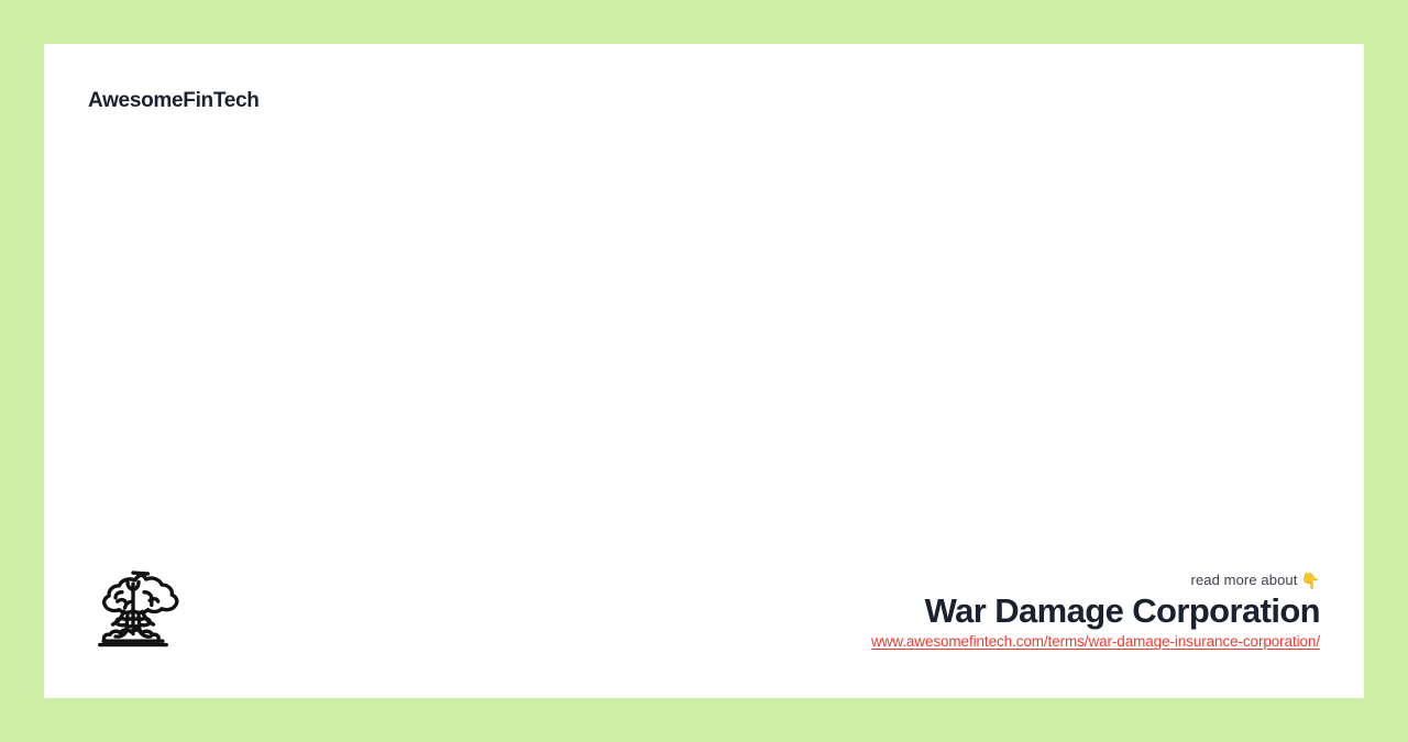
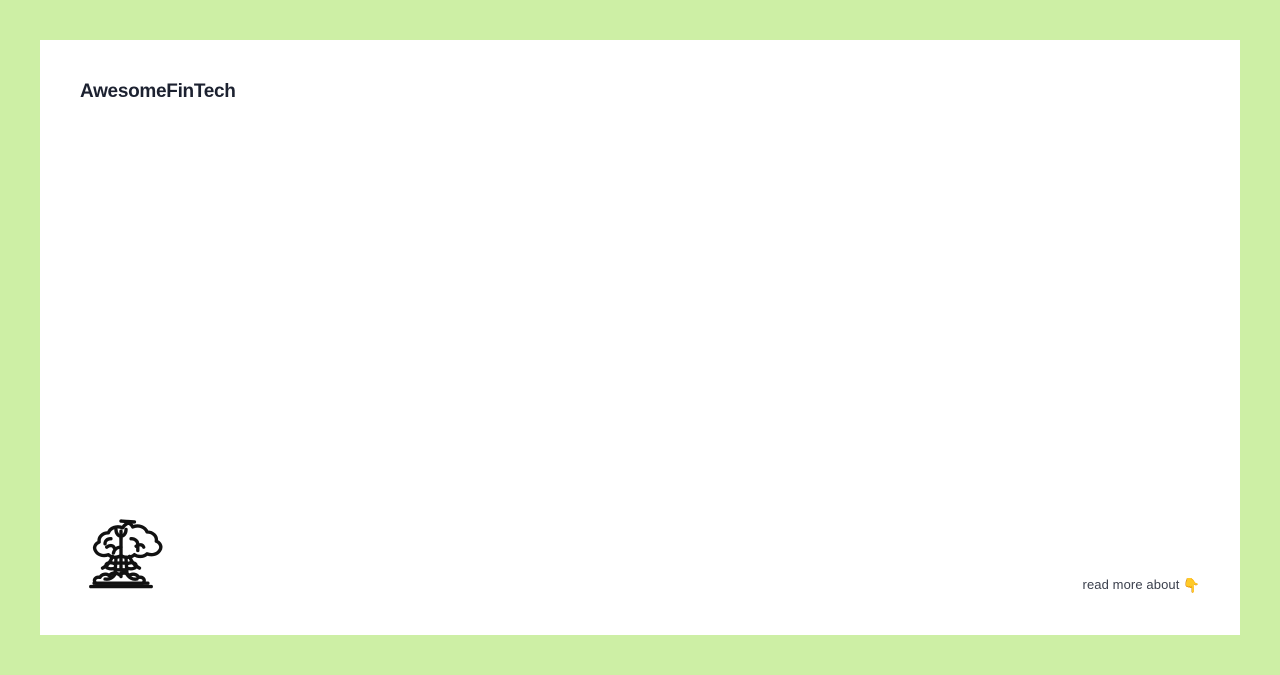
  AwesomeFinTech
  read more about 👇
- War Damage Corporation
- www.awesomefintech.com/terms/war-damage-insurance-corporation/
